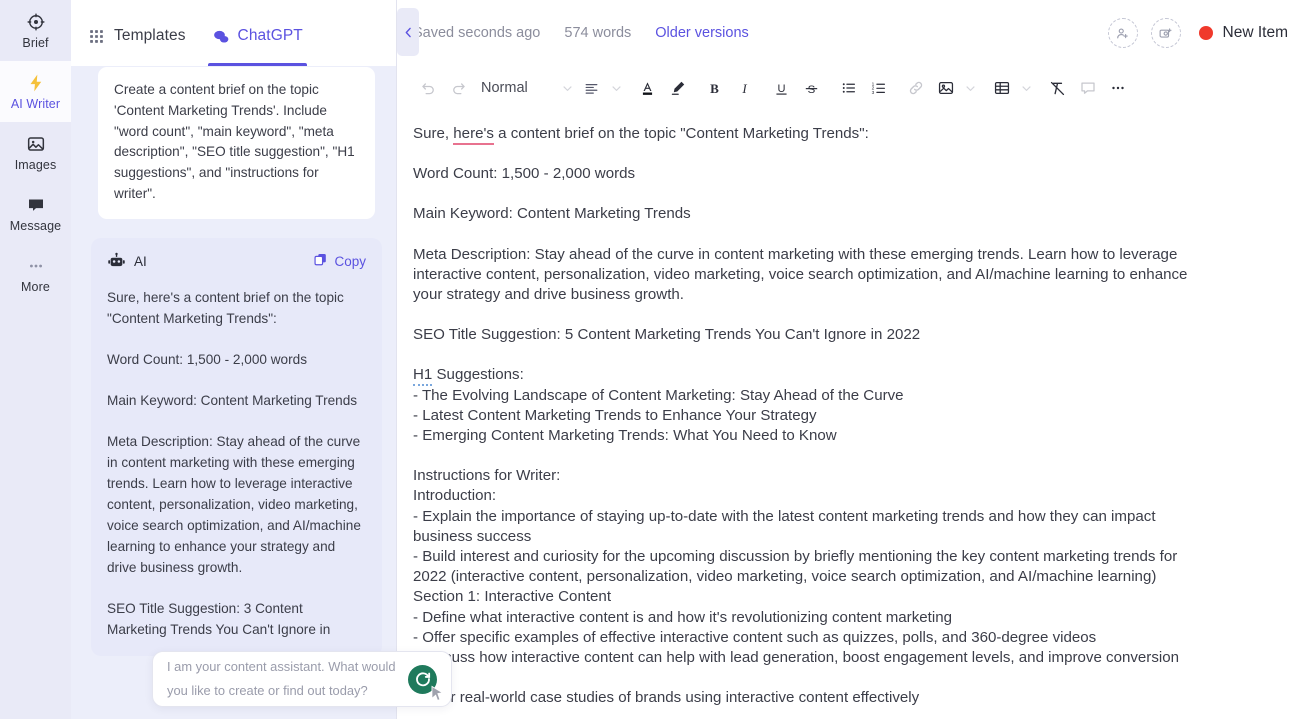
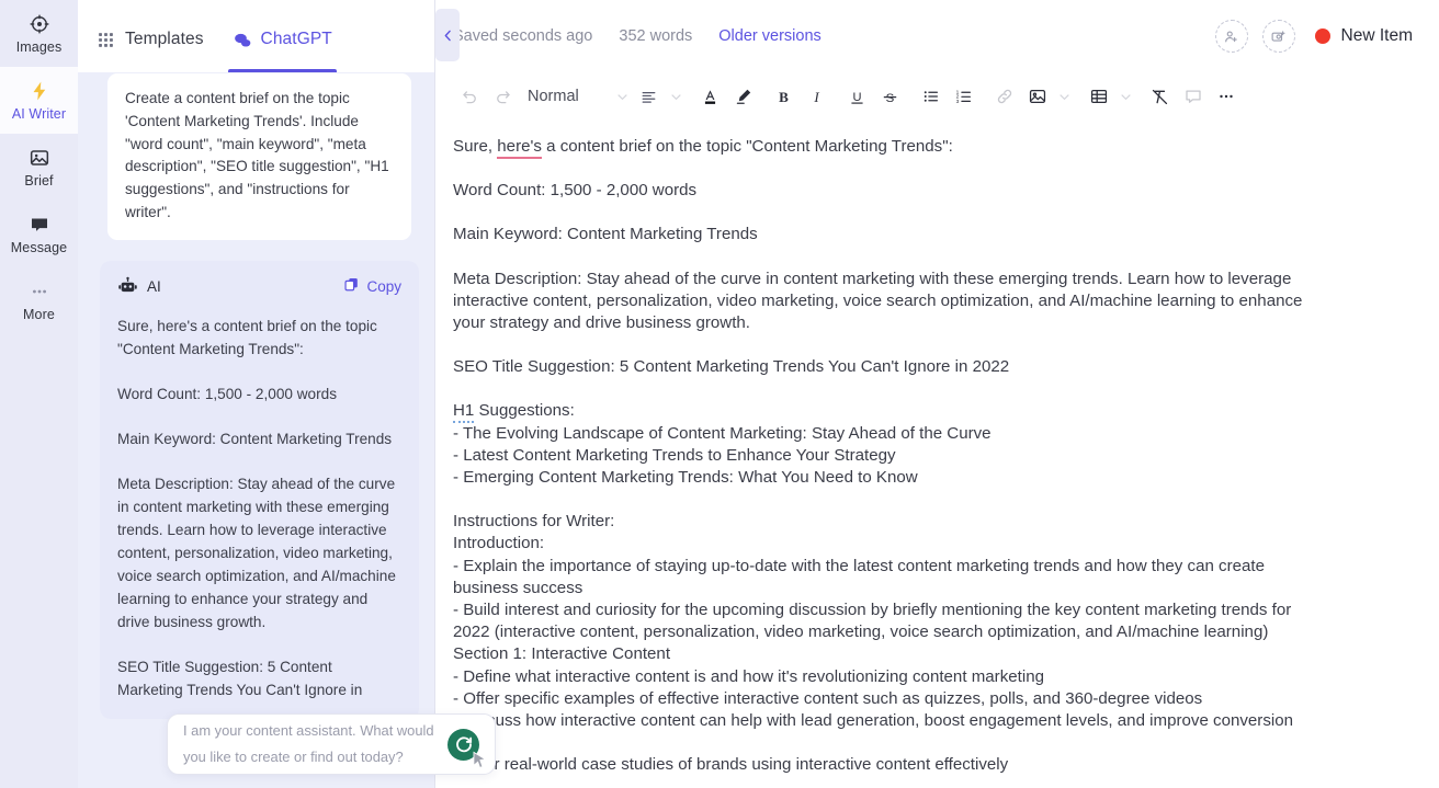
- Brief
+ Images
  AI Writer
- Images
+ Brief
  Message
  More
  Templates
  ChatGPT
  Create a content brief on the topic 'Content Marketing Trends'. Include "word count", "main keyword", "meta description", "SEO title suggestion", "H1 suggestions", and "instructions for writer".
  AI
  Copy
  Sure, here's a content brief on the topic "Content Marketing Trends":
  Word Count: 1,500 - 2,000 words
  Main Keyword: Content Marketing Trends
  Meta Description: Stay ahead of the curve in content marketing with these emerging trends. Learn how to leverage interactive content, personalization, video marketing, voice search optimization, and AI/machine learning to enhance your strategy and drive business growth.
- SEO Title Suggestion: 3 Content Marketing Trends You Can't Ignore in
+ SEO Title Suggestion: 5 Content Marketing Trends You Can't Ignore in
  I am your content assistant. What would you like to create or find out today?
  aved seconds ago
- 574 words
+ 352 words
  Older versions
  New Item
  Normal
  B
  I
  U
  S
  Sure, here's a content brief on the topic "Content Marketing Trends":
  Word Count: 1,500 - 2,000 words
  Main Keyword: Content Marketing Trends
  Meta Description: Stay ahead of the curve in content marketing with these emerging trends. Learn how to leverage interactive content, personalization, video marketing, voice search optimization, and AI/machine learning to enhance your strategy and drive business growth.
  SEO Title Suggestion: 5 Content Marketing Trends You Can't Ignore in 2022
  H1 Suggestions:
  - The Evolving Landscape of Content Marketing: Stay Ahead of the Curve
  - Latest Content Marketing Trends to Enhance Your Strategy
  - Emerging Content Marketing Trends: What You Need to Know
  Instructions for Writer:
  Introduction:
- - Explain the importance of staying up-to-date with the latest content marketing trends and how they can impact business success
+ - Explain the importance of staying up-to-date with the latest content marketing trends and how they can create business success
  - Build interest and curiosity for the upcoming discussion by briefly mentioning the key content marketing trends for 2022 (interactive content, personalization, video marketing, voice search optimization, and AI/machine learning)
  Section 1: Interactive Content
  - Define what interactive content is and how it's revolutionizing content marketing
  - Offer specific examples of effective interactive content such as quizzes, polls, and 360-degree videos
  uss how interactive content can help with lead generation, boost engagement levels, and improve conversion
  r real-world case studies of brands using interactive content effectively
